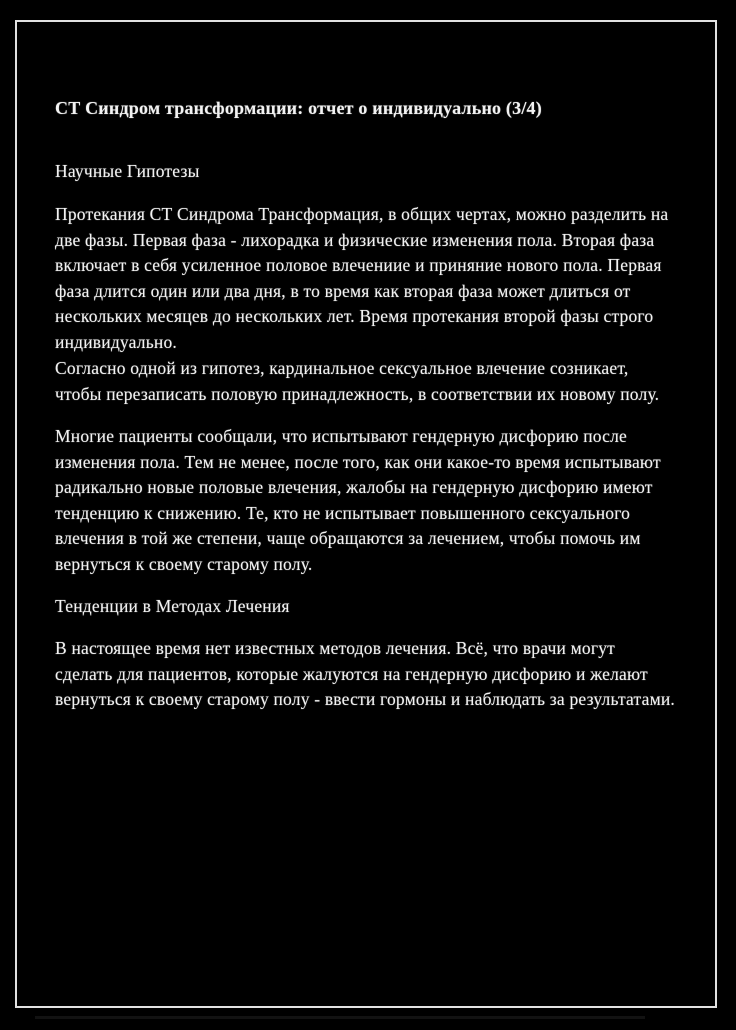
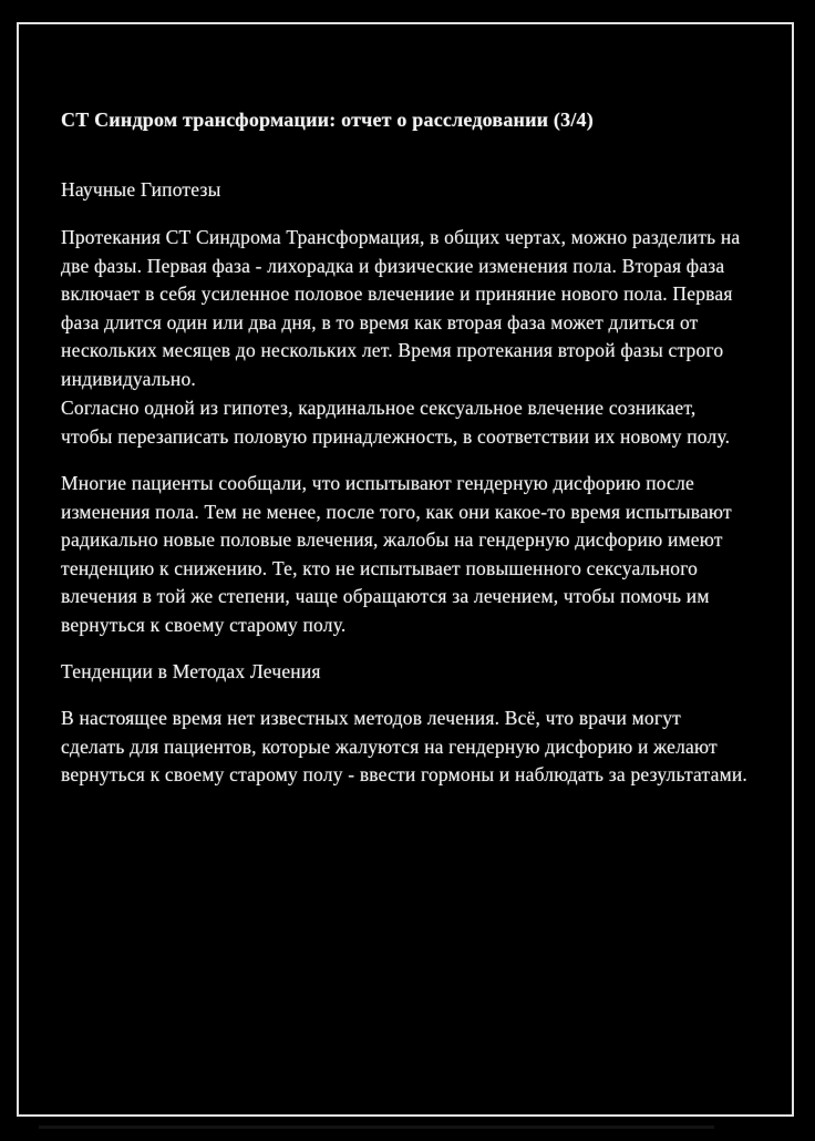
- СТ Синдром трансформации: отчет о индивидуально (3/4)
+ СТ Синдром трансформации: отчет о расследовании (3/4)
  Научные Гипотезы
  Протекания СТ Синдрома Трансформация, в общих чертах, можно разделить на
  две фазы. Первая фаза - лихорадка и физические изменения пола. Вторая фаза
  включает в себя усиленное половое влечениие и приняние нового пола. Первая
  фаза длится один или два дня, в то время как вторая фаза может длиться от
  нескольких месяцев до нескольких лет. Время протекания второй фазы строго
  индивидуально.
  Согласно одной из гипотез, кардинальное сексуальное влечение созникает,
  чтобы перезаписать половую принадлежность, в соответствии их новому полу.
  Многие пациенты сообщали, что испытывают гендерную дисфорию после
  изменения пола. Тем не менее, после того, как они какое-то время испытывают
  радикально новые половые влечения, жалобы на гендерную дисфорию имеют
  тенденцию к снижению. Те, кто не испытывает повышенного сексуального
  влечения в той же степени, чаще обращаются за лечением, чтобы помочь им
  вернуться к своему старому полу.
  Тенденции в Методах Лечения
  В настоящее время нет известных методов лечения. Всё, что врачи могут
  сделать для пациентов, которые жалуются на гендерную дисфорию и желают
  вернуться к своему старому полу - ввести гормоны и наблюдать за результатами.
